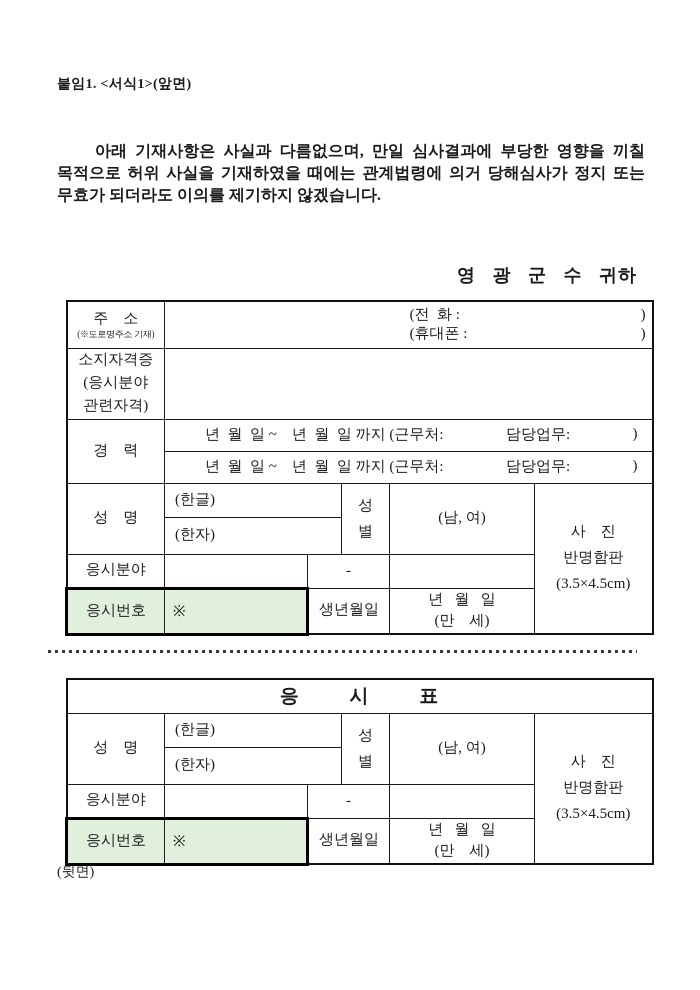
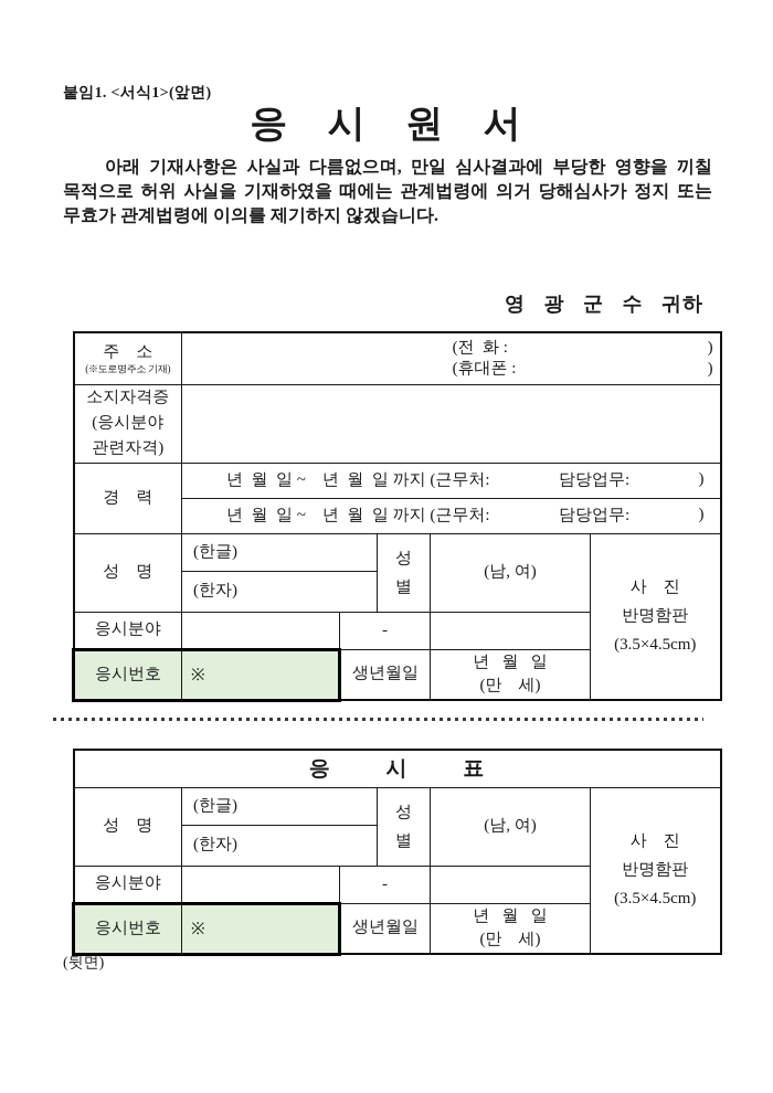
  붙임1. <서식1>(앞면)
+ 응 시 원 서
- 아래 기재사항은 사실과 다름없으며, 만일 심사결과에 부당한 영향을 끼칠 목적으로 허위 사실을 기재하였을 때에는 관계법령에 의거 당해심사가 정지 또는 무효가 되더라도 이의를 제기하지 않겠습니다.
+ 아래 기재사항은 사실과 다름없으며, 만일 심사결과에 부당한 영향을 끼칠 목적으로 허위 사실을 기재하였을 때에는 관계법령에 의거 당해심사가 정지 또는 무효가 관계법령에 이의를 제기하지 않겠습니다.
  영 광 군 수 귀하
  주 소 (※도로명주소 기재)	(전 화 : ) (휴대폰 : )
  소지자격증 (응시분야 관련자격)
  경 력	년 월 일 ~ 년 월 일 까지 (근무처: 담당업무: )
  년 월 일 ~ 년 월 일 까지 (근무처: 담당업무: )
  성 명	(한글)	성 별	(남, 여)	사 진 반명함판 (3.5×4.5cm)
  (한자)
  응시분야		-
  응시번호	※	생년월일	년 월 일 (만 세)
  응 시 표
  성 명	(한글)	성 별	(남, 여)	사 진 반명함판 (3.5×4.5cm)
  (한자)
  응시분야		-
  응시번호	※	생년월일	년 월 일 (만 세)
  (뒷면)
